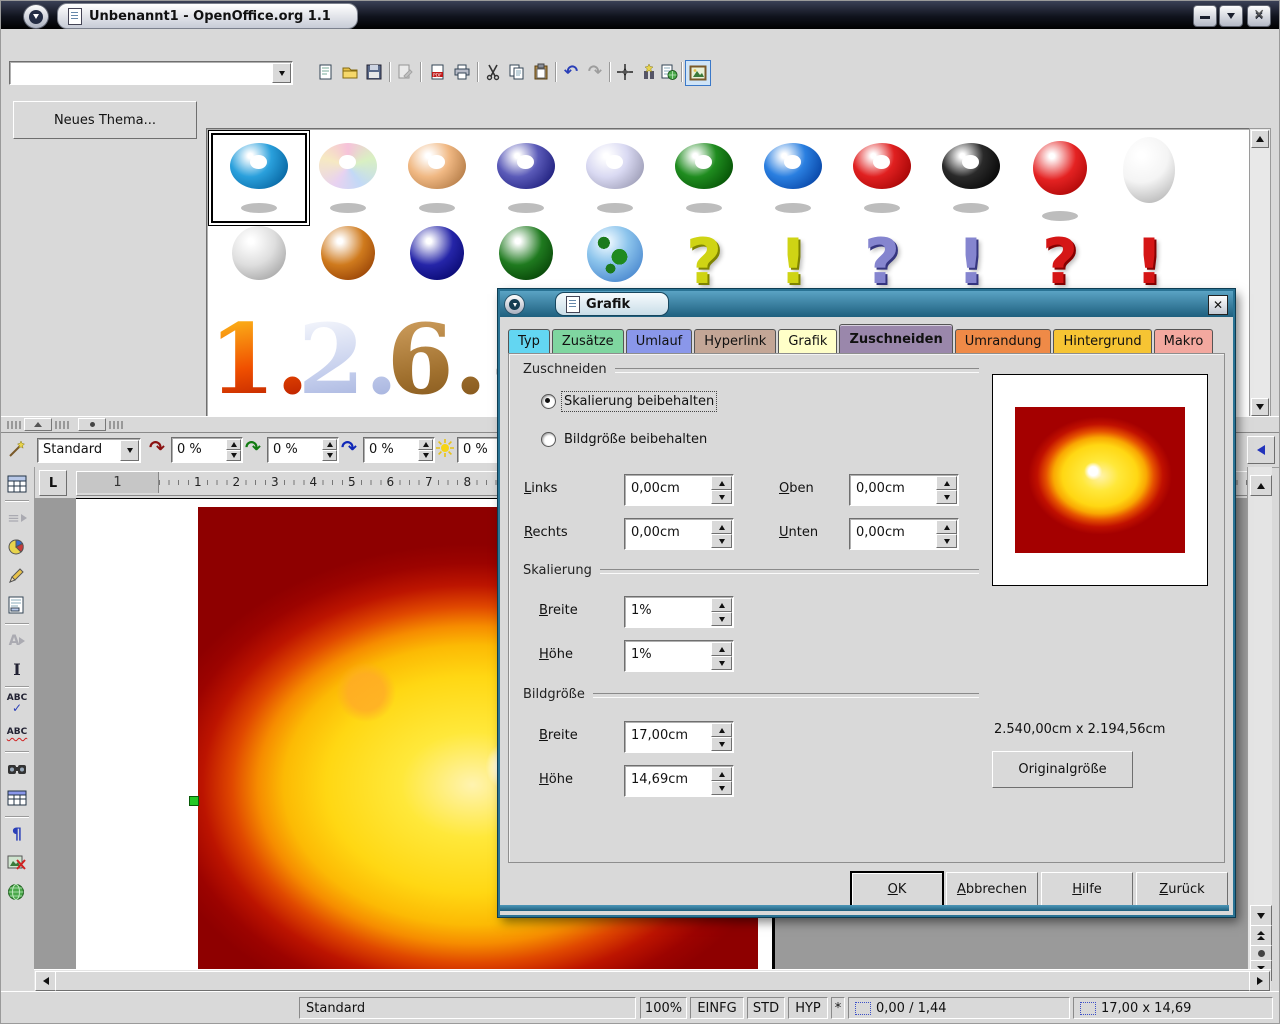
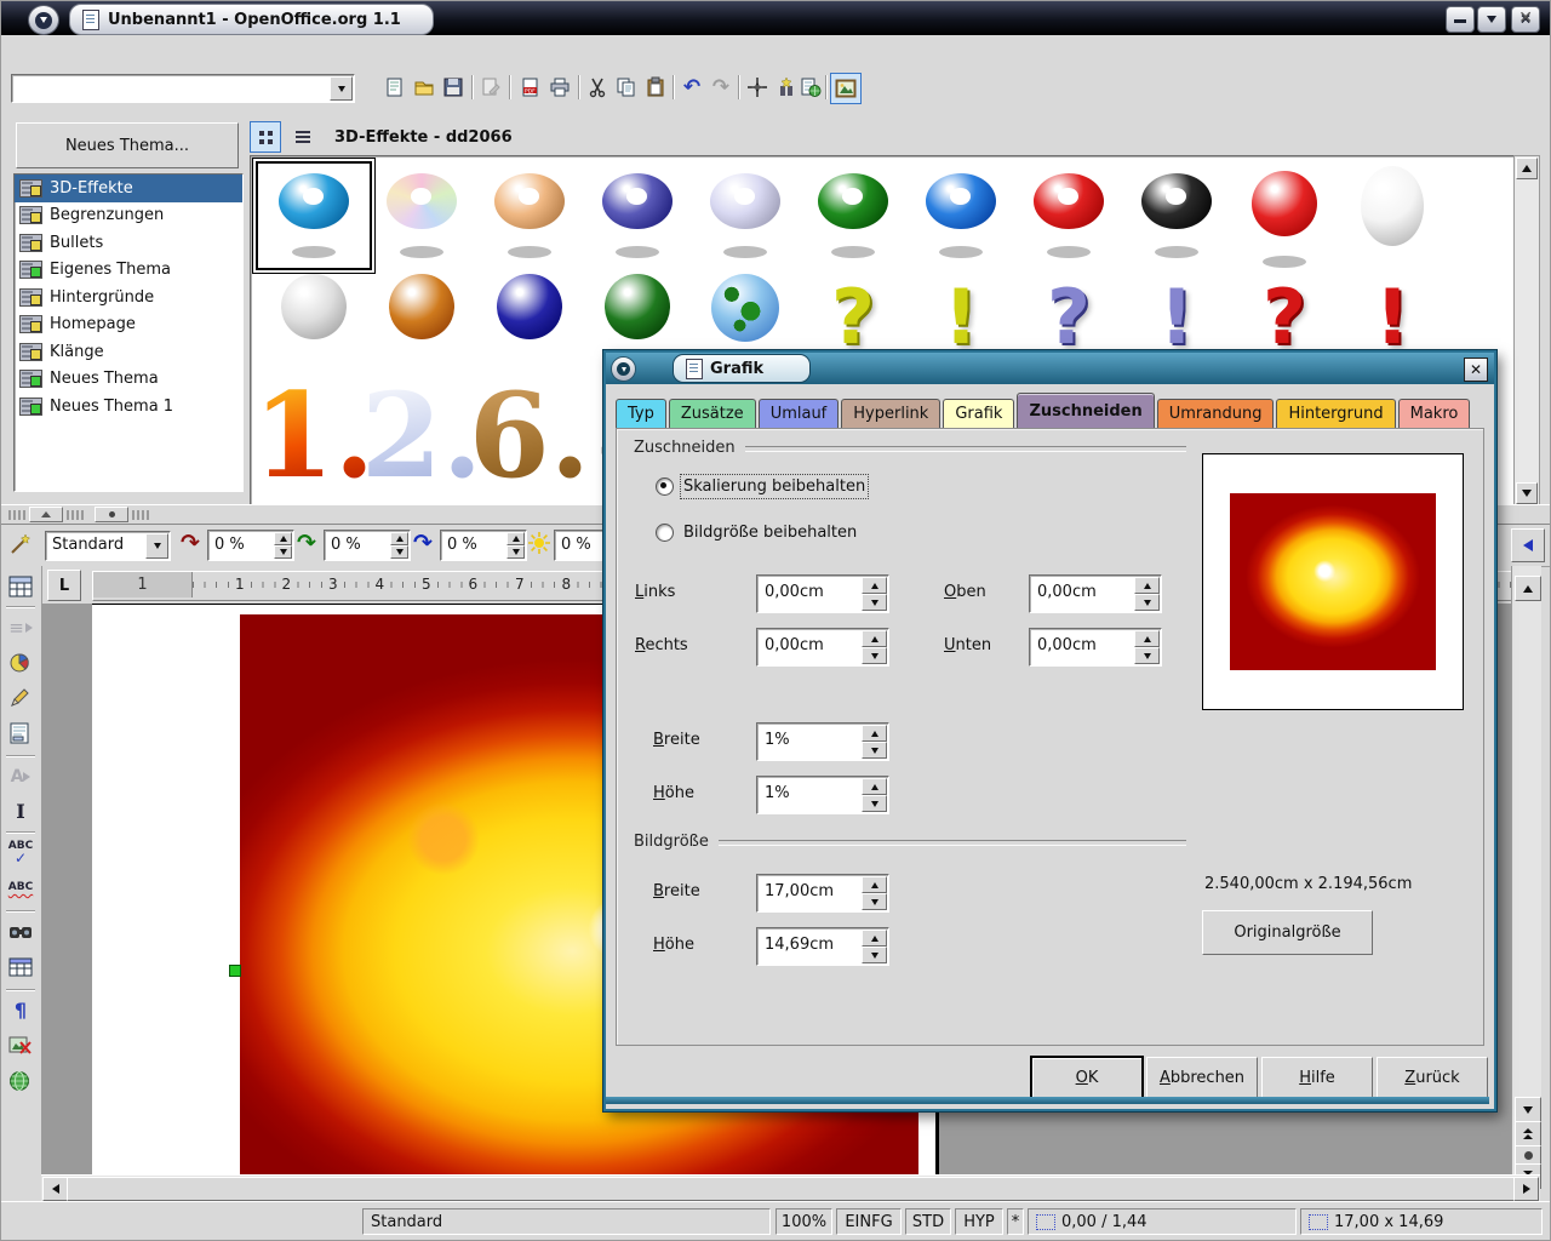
  Unbenannt1 - OpenOffice.org 1.1
  ✕
  ↶
  ↷
  Neues Thema...
+ 3D-Effekte
+ Begrenzungen
+ Bullets
+ Eigenes Thema
+ Hintergründe
+ Homepage
+ Klänge
+ Neues Thema
+ Neues Thema 1
+ 3D-Effekte - dd2066
  ?
  !
  ?
  !
  ?
  !
  1.
  2.
  6.
  Standard
  ↷
  0 %
  ↷
  0 %
  ↷
  0 %
  0 %
  L
  1
  1
  2
  3
  4
  5
  6
  7
  8
  ≡
  A
  I
  ABC
  ✓
  ABC
  ¶
  Standard
  100%
  EINFG
  STD
  HYP
  *
  0,00 / 1,44
  17,00 x 14,69
  Grafik
  ✕
  Typ
  Zusätze
  Umlauf
  Hyperlink
  Grafik
  Zuschneiden
  Umrandung
  Hintergrund
  Makro
  Zuschneiden
  Skalierung beibehalten
  Bildgröße beibehalten
  Links
  0,00cm
  Oben
  0,00cm
  Rechts
  0,00cm
  Unten
  0,00cm
- Skalierung
  Breite
  1%
  Höhe
  1%
  Bildgröße
  Breite
  17,00cm
  Höhe
  14,69cm
  2.540,00cm x 2.194,56cm
  Originalgröße
  OK
  Abbrechen
  Hilfe
  Zurück
